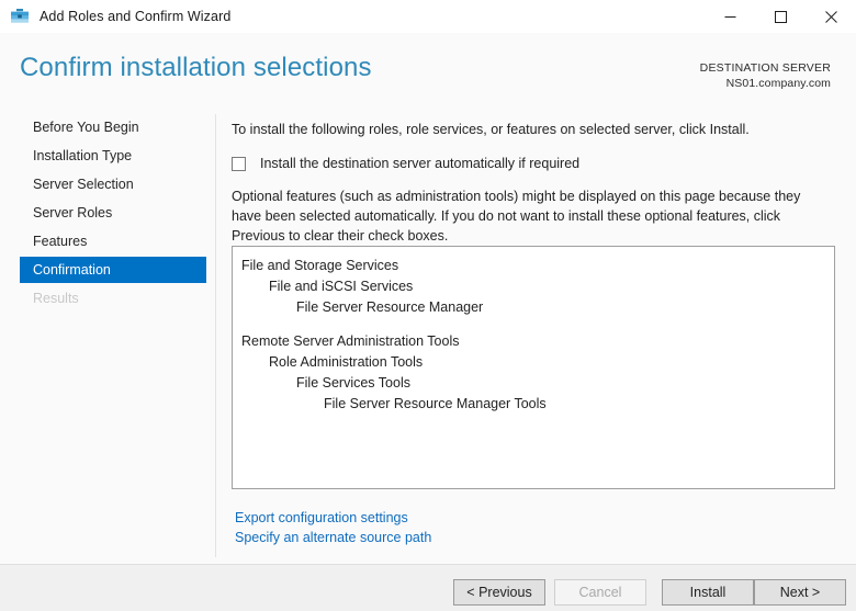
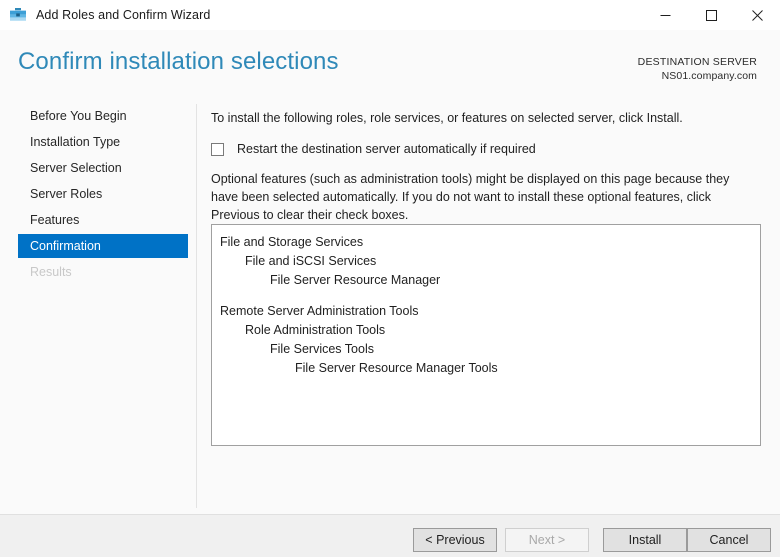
  Add Roles and Confirm Wizard
  Confirm installation selections
  DESTINATION SERVER
  NS01.company.com
  Before You Begin
  Installation Type
  Server Selection
  Server Roles
  Features
  Confirmation
  Results
  To install the following roles, role services, or features on selected server, click Install.
- Install the destination server automatically if required
+ Restart the destination server automatically if required
  Optional features (such as administration tools) might be displayed on this page because they have been selected automatically. If you do not want to install these optional features, click Previous to clear their check boxes.
  File and Storage Services
  File and iSCSI Services
  File Server Resource Manager
  Remote Server Administration Tools
  Role Administration Tools
  File Services Tools
  File Server Resource Manager Tools
- Export configuration settings
- Specify an alternate source path
  < Previous
- Cancel
+ Next >
  Install
- Next >
+ Cancel
